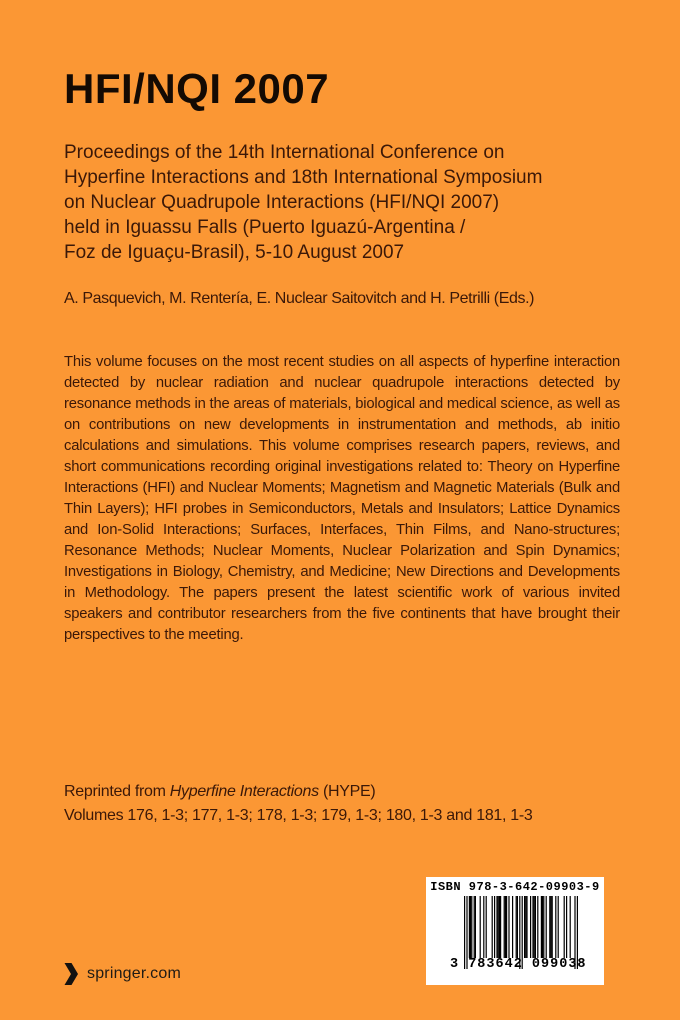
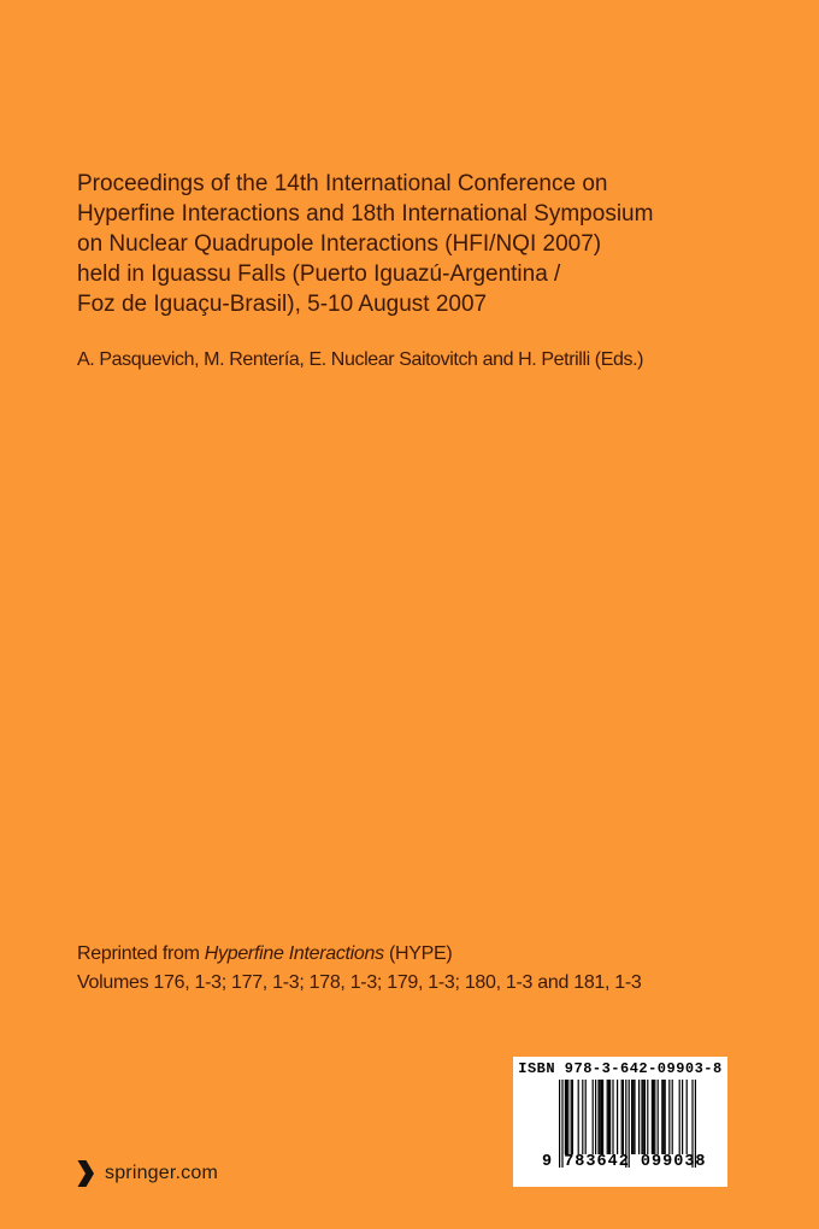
- HFI/NQI 2007
  Proceedings of the 14th International Conference on
  Hyperfine Interactions and 18th International Symposium
  on Nuclear Quadrupole Interactions (HFI/NQI 2007)
  held in Iguassu Falls (Puerto Iguazú-Argentina /
  Foz de Iguaçu-Brasil), 5-10 August 2007
  A. Pasquevich, M. Rentería, E. Nuclear Saitovitch and H. Petrilli (Eds.)
- This volume focuses on the most recent studies on all aspects of hyperfine interaction detected by nuclear radiation and nuclear quadrupole interactions detected by resonance methods in the areas of materials, biological and medical science, as well as on contributions on new developments in instrumentation and methods, ab initio calculations and simulations. This volume comprises research papers, reviews, and short communications recording original investigations related to: Theory on Hyperfine Interactions (HFI) and Nuclear Moments; Magnetism and Magnetic Materials (Bulk and Thin Layers); HFI probes in Semiconductors, Metals and Insulators; Lattice Dynamics and Ion-Solid Interactions; Surfaces, Interfaces, Thin Films, and Nano-structures; Resonance Methods; Nuclear Moments, Nuclear Polarization and Spin Dynamics; Investigations in Biology, Chemistry, and Medicine; New Directions and Developments in Methodology. The papers present the latest scientific work of various invited speakers and contributor researchers from the five continents that have brought their perspectives to the meeting.
  Reprinted from Hyperfine Interactions (HYPE)
  Volumes 176, 1-3; 177, 1-3; 178, 1-3; 179, 1-3; 180, 1-3 and 181, 1-3
- ISBN 978-3-642-09903-9
+ ISBN 978-3-642-09903-8
- 3 783642 099038
+ 9 783642 099038
  springer.com
